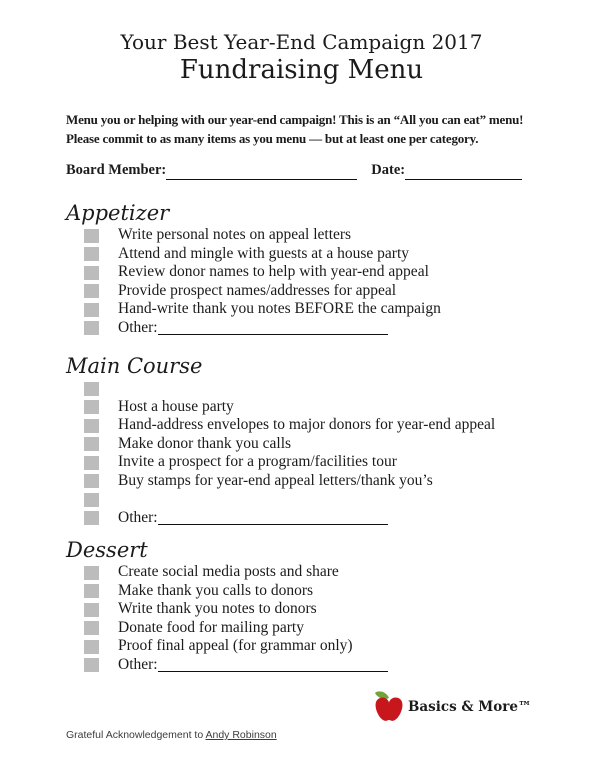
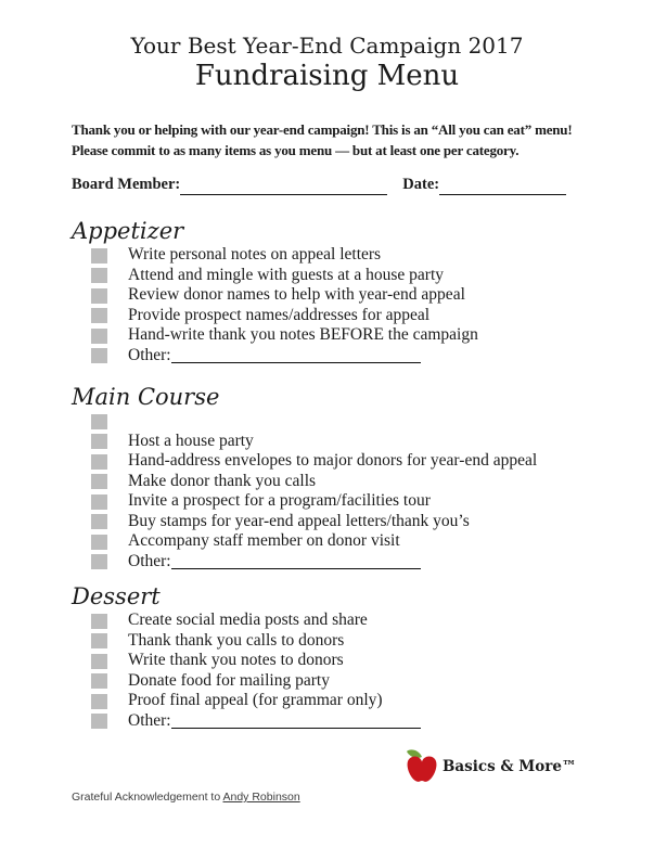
  Your Best Year-End Campaign 2017
  Fundraising Menu
- Menu you or helping with our year-end campaign! This is an “All you can eat” menu!
+ Thank you or helping with our year-end campaign! This is an “All you can eat” menu!
  Please commit to as many items as you menu — but at least one per category.
  Board Member:
  Date:
  Appetizer
  Write personal notes on appeal letters
  Attend and mingle with guests at a house party
  Review donor names to help with year-end appeal
  Provide prospect names/addresses for appeal
  Hand-write thank you notes BEFORE the campaign
  Other:
  Main Course
  Host a house party
  Hand-address envelopes to major donors for year-end appeal
  Make donor thank you calls
  Invite a prospect for a program/facilities tour
  Buy stamps for year-end appeal letters/thank you’s
+ Accompany staff member on donor visit
  Other:
  Dessert
  Create social media posts and share
- Make thank you calls to donors
+ Thank thank you calls to donors
  Write thank you notes to donors
  Donate food for mailing party
  Proof final appeal (for grammar only)
  Other:
  Basics & More™
  Grateful Acknowledgement to Andy Robinson
